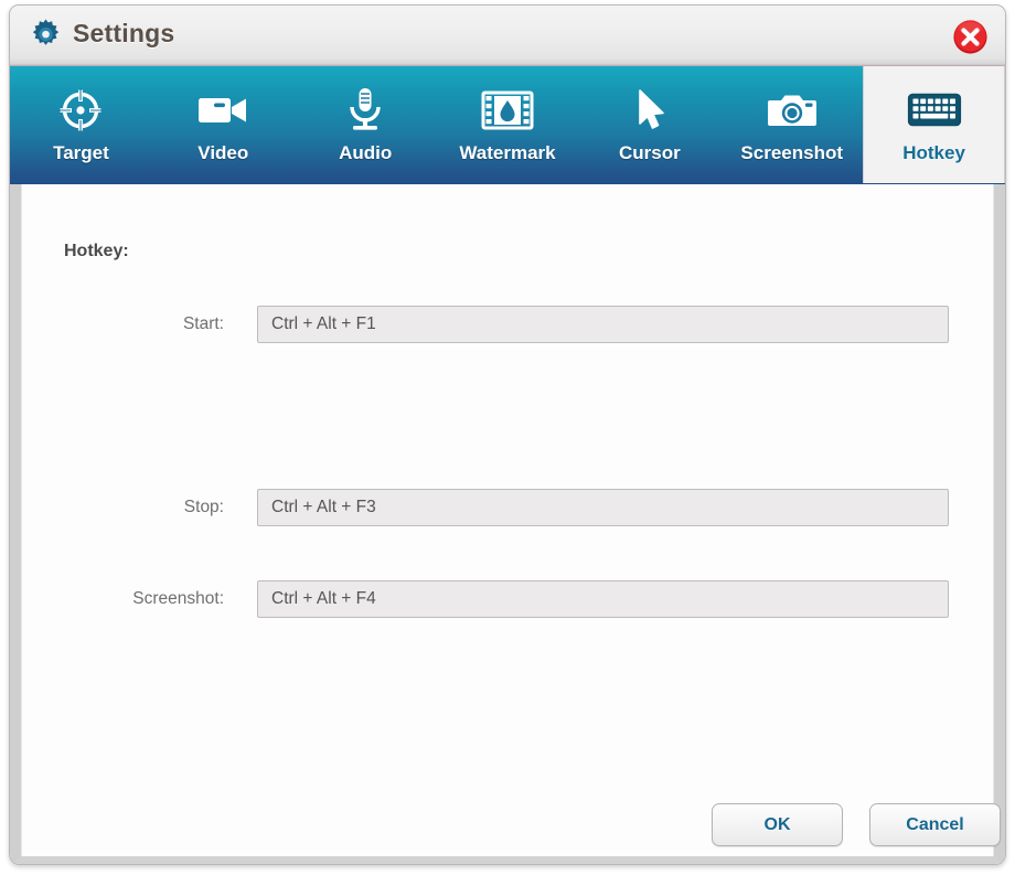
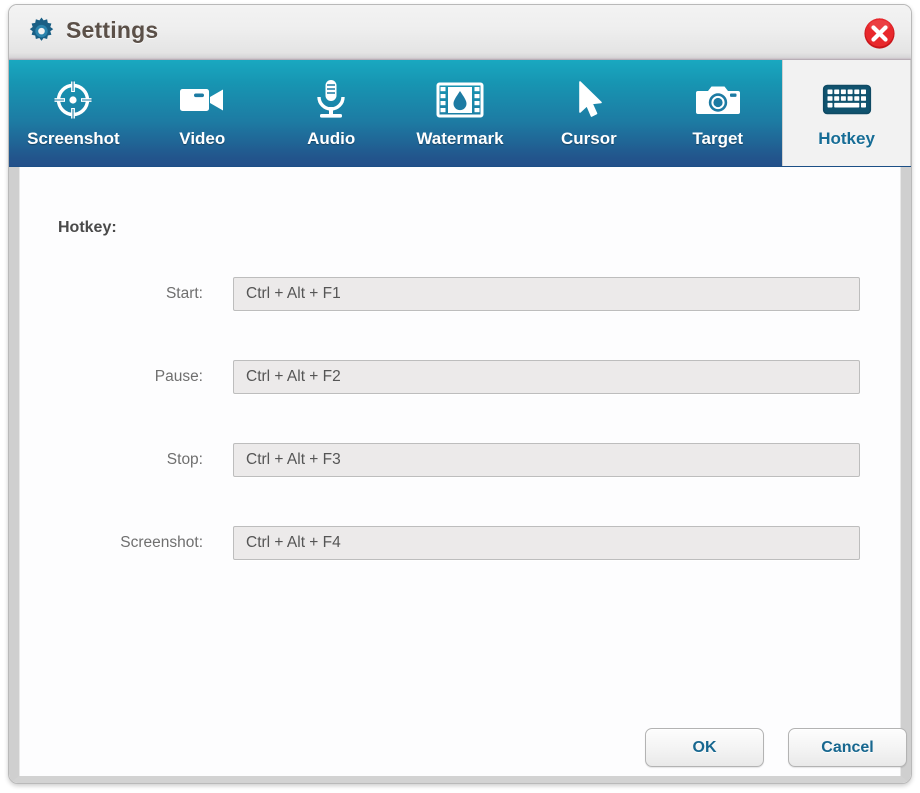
  Settings
- Target
+ Screenshot
  Video
  Audio
  Watermark
  Cursor
- Screenshot
+ Target
  Hotkey
  Hotkey:
  Start:
  Ctrl + Alt + F1
+ Pause:
+ Ctrl + Alt + F2
  Stop:
  Ctrl + Alt + F3
  Screenshot:
  Ctrl + Alt + F4
  OK
  Cancel
